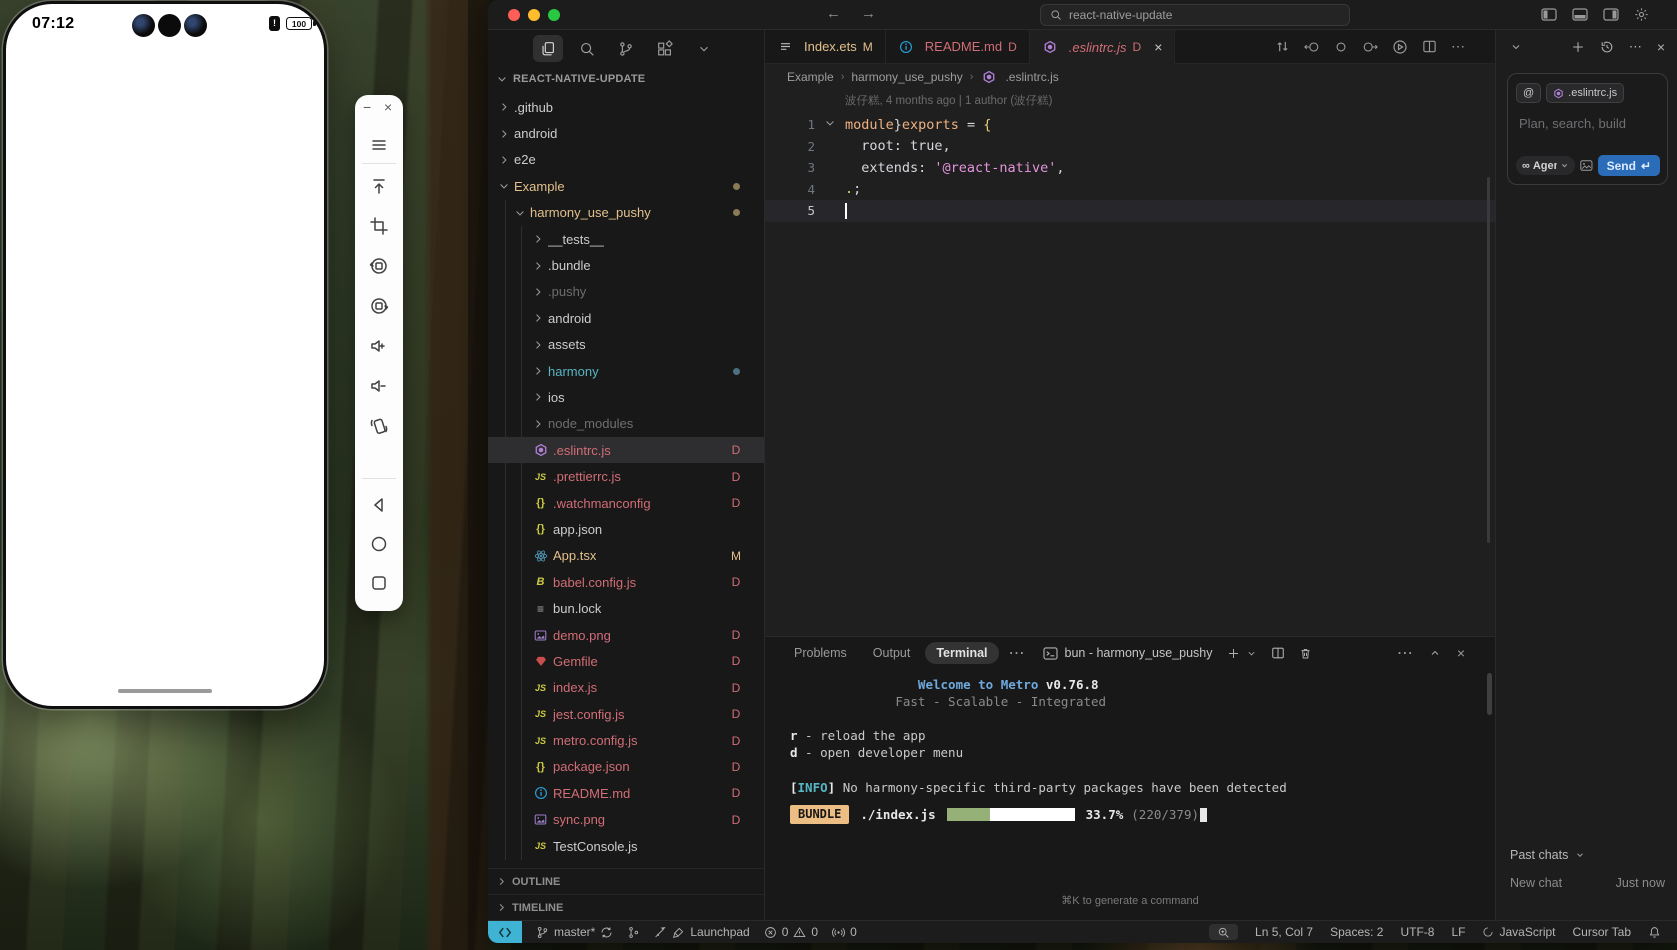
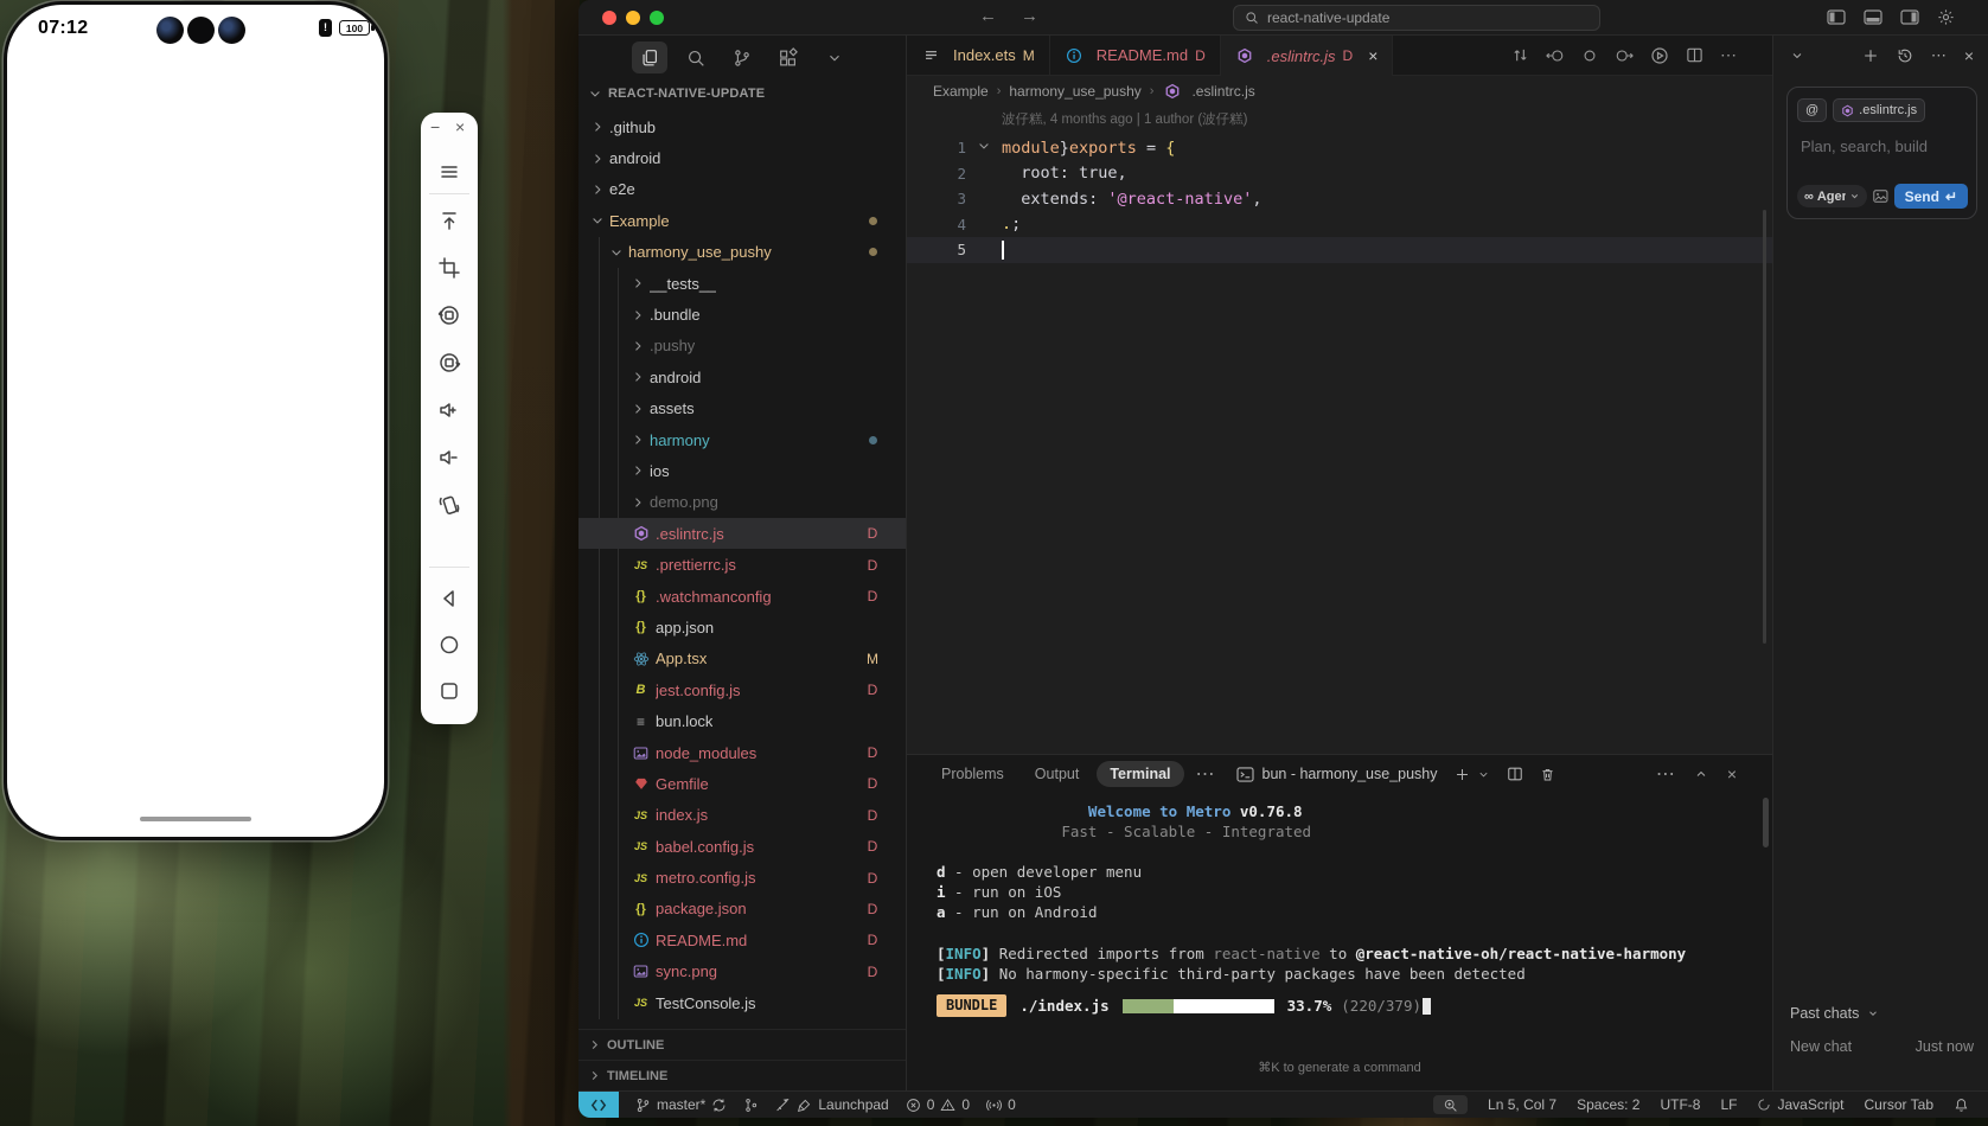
  07:12
  !
  100
  −
  ×
  ←
  →
  react-native-update
  REACT-NATIVE-UPDATE
  .github
  android
  e2e
  Example
  harmony_use_pushy
  __tests__
  .bundle
  .pushy
  android
  assets
  harmony
  ios
- node_modules
+ demo.png
  .eslintrc.js
  D
  JS
  .prettierrc.js
  D
  {}
  .watchmanconfig
  D
  {}
  app.json
  App.tsx
  M
  B
- babel.config.js
+ jest.config.js
  D
  ≡
  bun.lock
- demo.png
+ node_modules
  D
  Gemfile
  D
  JS
  index.js
  D
  JS
- jest.config.js
+ babel.config.js
  D
  JS
  metro.config.js
  D
  {}
  package.json
  D
  README.md
  D
  sync.png
  D
  JS
  TestConsole.js
  OUTLINE
  TIMELINE
  Index.ets
  M
  README.md
  D
  .eslintrc.js
  D
  ×
  ⋯
  Example
  ›
  harmony_use_pushy
  ›
  .eslintrc.js
  波仔糕, 4 months ago | 1 author (波仔糕)
  1
  module}exports = {
  2
  root: true,
  3
  extends: '@react-native',
  4
  .;
  5
  Problems
  Output
  Terminal
  ⋯
  bun - harmony_use_pushy
  ⋯
  ×
  Welcome to Metro v0.76.8
  Fast - Scalable - Integrated
- r - reload the app
  d - open developer menu
+ i - run on iOS
+ a - run on Android
+ [INFO] Redirected imports from react-native to @react-native-oh/react-native-harmony
  [INFO] No harmony-specific third-party packages have been detected
  BUNDLE
  ./index.js
  33.7%
  (220/379)
  ⌘K to generate a command
  ⋯
  ×
  @
  .eslintrc.js
  Plan, search, build
  ∞
  Send
  ↵
  Past chats
  New chat
  Just now
  master*
  Launchpad
  0
  0
  0
  Ln 5, Col 7
  Spaces: 2
  UTF-8
  LF
  JavaScript
  Cursor Tab
